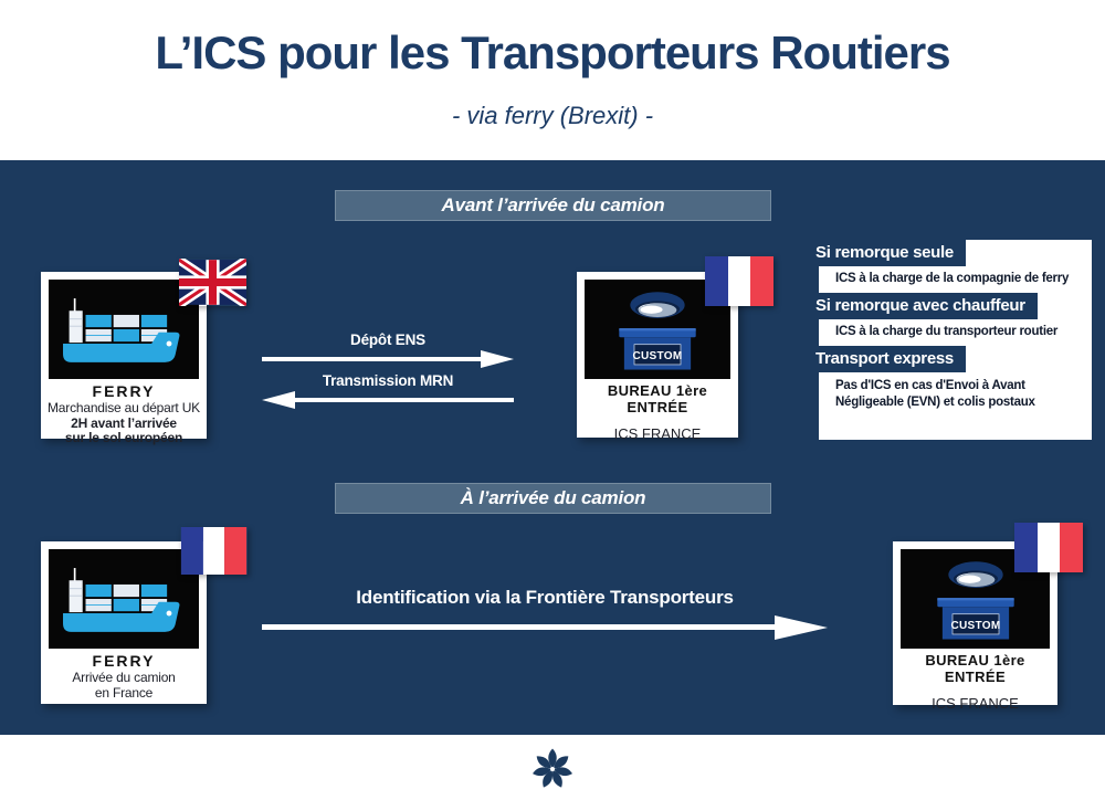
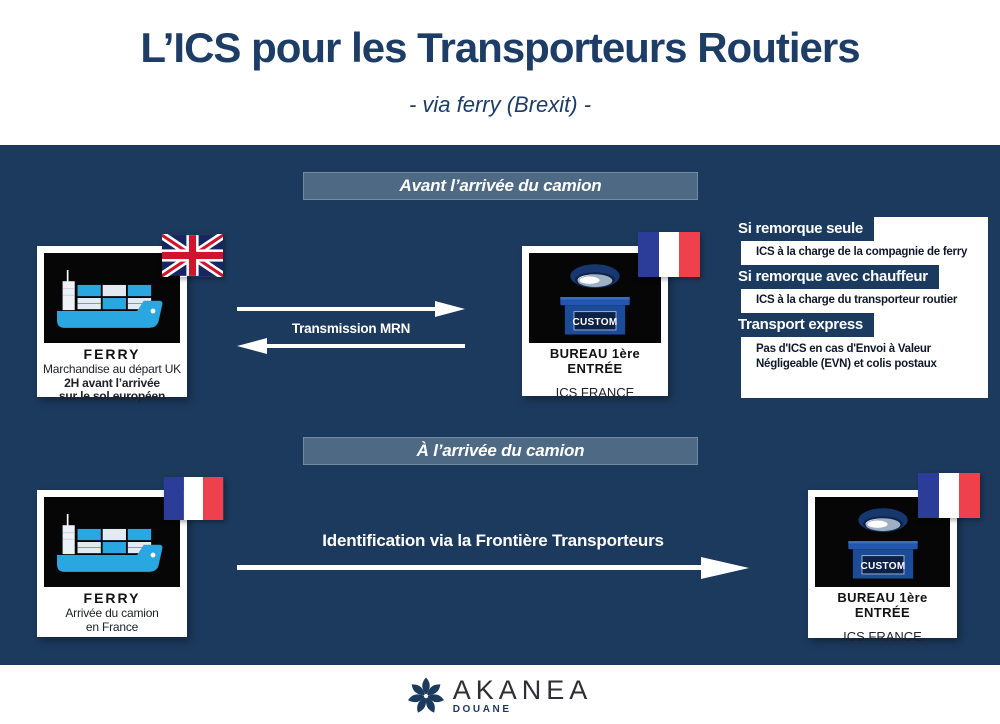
  L’ICS pour les Transporteurs Routiers
  - via ferry (Brexit) -
  Avant l’arrivée du camion
  FERRY
  Marchandise au départ UK
  2H avant l’arrivée
  sur le sol européen
- Dépôt ENS
  Transmission MRN
  CUSTOM
  BUREAU 1ère ENTRÉE
  ICS FRANCE
  Si remorque seule
  ICS à la charge de la compagnie de ferry
  Si remorque avec chauffeur
  ICS à la charge du transporteur routier
  Transport express
- Pas d'ICS en cas d'Envoi à Avant Négligeable (EVN) et colis postaux
+ Pas d'ICS en cas d'Envoi à Valeur Négligeable (EVN) et colis postaux
  À l’arrivée du camion
  FERRY
  Arrivée du camion
  en France
  Identification via la Frontière Transporteurs
  CUSTOM
  BUREAU 1ère ENTRÉE
  ICS FRANCE
+ AKANEA
+ DOUANE
